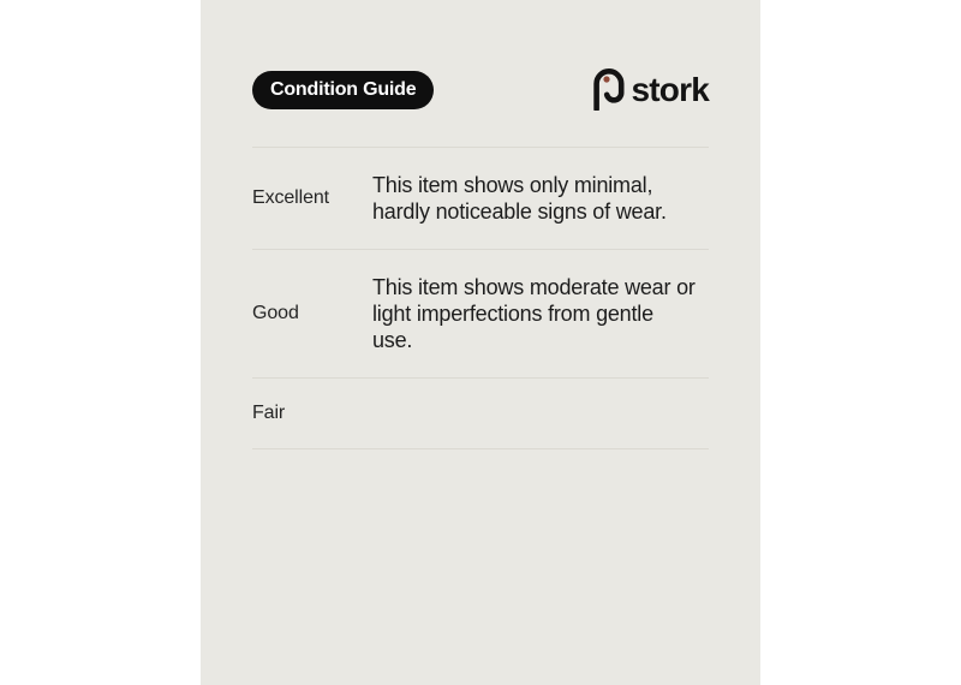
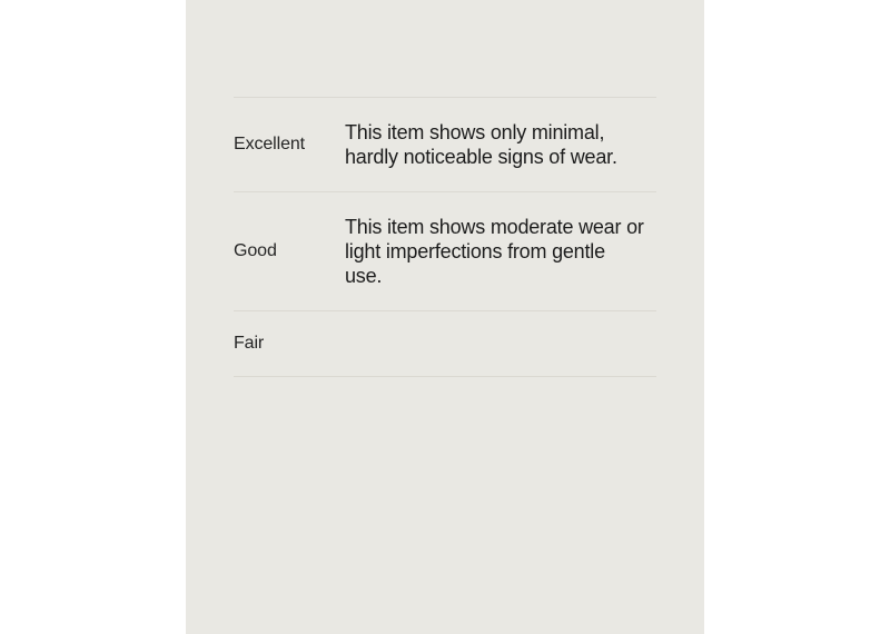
- Condition Guide
- stork
  Excellent
  This item shows only minimal,
  hardly noticeable signs of wear.
  Good
  This item shows moderate wear or
  light imperfections from gentle
  use.
  Fair
